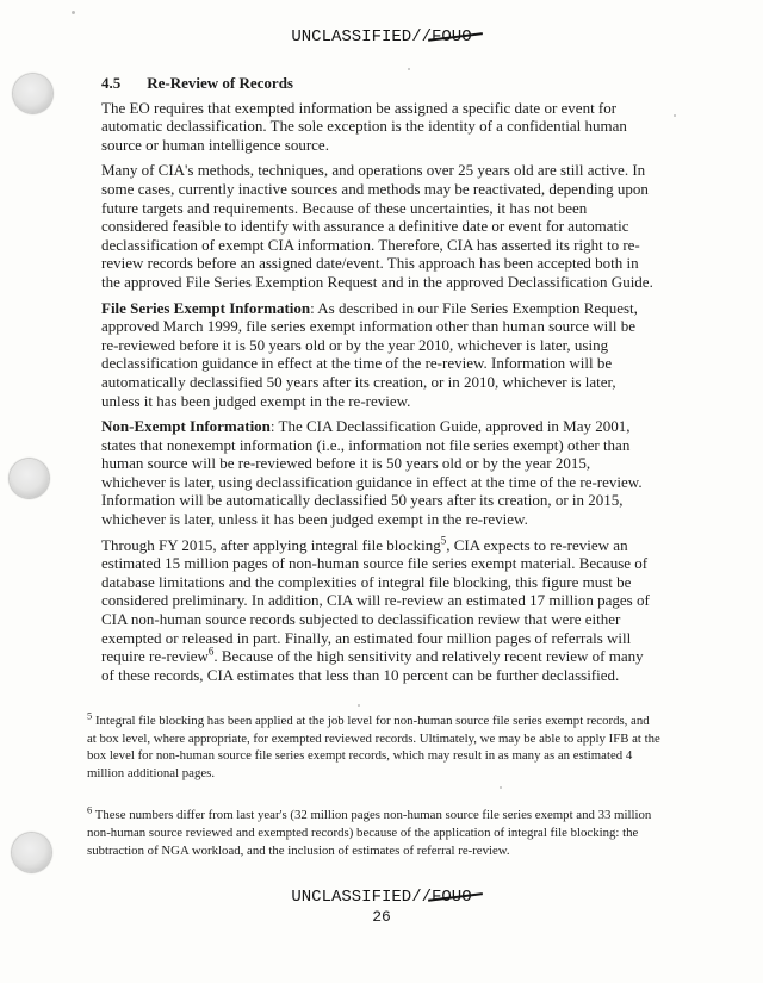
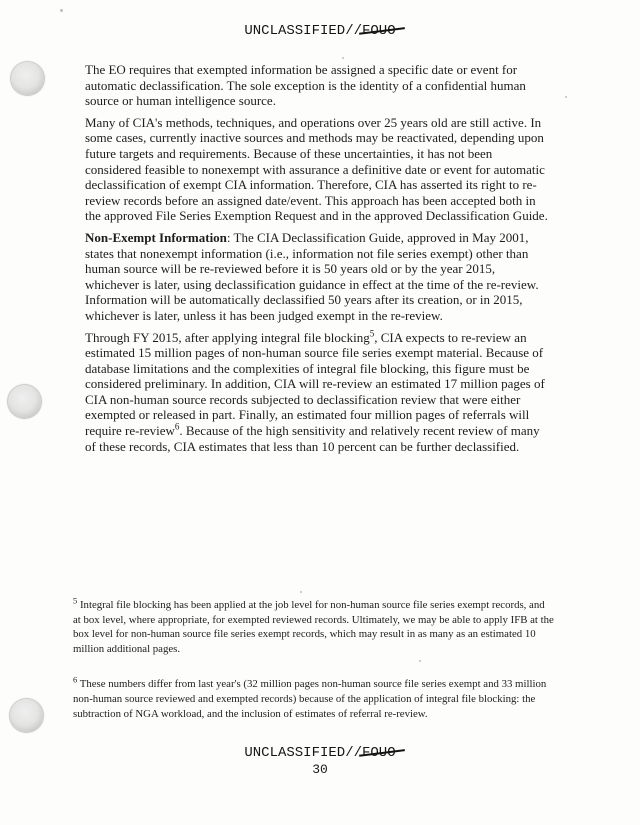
  UNCLASSIFIED//FOUO
- 4.5 Re-Review of Records
  The EO requires that exempted information be assigned a specific date or event for automatic declassification. The sole exception is the identity of a confidential human source or human intelligence source.
- Many of CIA's methods, techniques, and operations over 25 years old are still active. In some cases, currently inactive sources and methods may be reactivated, depending upon future targets and requirements. Because of these uncertainties, it has not been considered feasible to identify with assurance a definitive date or event for automatic declassification of exempt CIA information. Therefore, CIA has asserted its right to re-review records before an assigned date/event. This approach has been accepted both in the approved File Series Exemption Request and in the approved Declassification Guide.
+ Many of CIA's methods, techniques, and operations over 25 years old are still active. In some cases, currently inactive sources and methods may be reactivated, depending upon future targets and requirements. Because of these uncertainties, it has not been considered feasible to nonexempt with assurance a definitive date or event for automatic declassification of exempt CIA information. Therefore, CIA has asserted its right to re-review records before an assigned date/event. This approach has been accepted both in the approved File Series Exemption Request and in the approved Declassification Guide.
- File Series Exempt Information: As described in our File Series Exemption Request, approved March 1999, file series exempt information other than human source will be re-reviewed before it is 50 years old or by the year 2010, whichever is later, using declassification guidance in effect at the time of the re-review. Information will be automatically declassified 50 years after its creation, or in 2010, whichever is later, unless it has been judged exempt in the re-review.
  Non-Exempt Information: The CIA Declassification Guide, approved in May 2001, states that nonexempt information (i.e., information not file series exempt) other than human source will be re-reviewed before it is 50 years old or by the year 2015, whichever is later, using declassification guidance in effect at the time of the re-review. Information will be automatically declassified 50 years after its creation, or in 2015, whichever is later, unless it has been judged exempt in the re-review.
  Through FY 2015, after applying integral file blocking5, CIA expects to re-review an estimated 15 million pages of non-human source file series exempt material. Because of database limitations and the complexities of integral file blocking, this figure must be considered preliminary. In addition, CIA will re-review an estimated 17 million pages of CIA non-human source records subjected to declassification review that were either exempted or released in part. Finally, an estimated four million pages of referrals will require re-review6. Because of the high sensitivity and relatively recent review of many of these records, CIA estimates that less than 10 percent can be further declassified.
- 5 Integral file blocking has been applied at the job level for non-human source file series exempt records, and at box level, where appropriate, for exempted reviewed records. Ultimately, we may be able to apply IFB at the box level for non-human source file series exempt records, which may result in as many as an estimated 4 million additional pages.
+ 5 Integral file blocking has been applied at the job level for non-human source file series exempt records, and at box level, where appropriate, for exempted reviewed records. Ultimately, we may be able to apply IFB at the box level for non-human source file series exempt records, which may result in as many as an estimated 10 million additional pages.
  6 These numbers differ from last year's (32 million pages non-human source file series exempt and 33 million non-human source reviewed and exempted records) because of the application of integral file blocking: the subtraction of NGA workload, and the inclusion of estimates of referral re-review.
  UNCLASSIFIED//FOUO
- 26
+ 30
